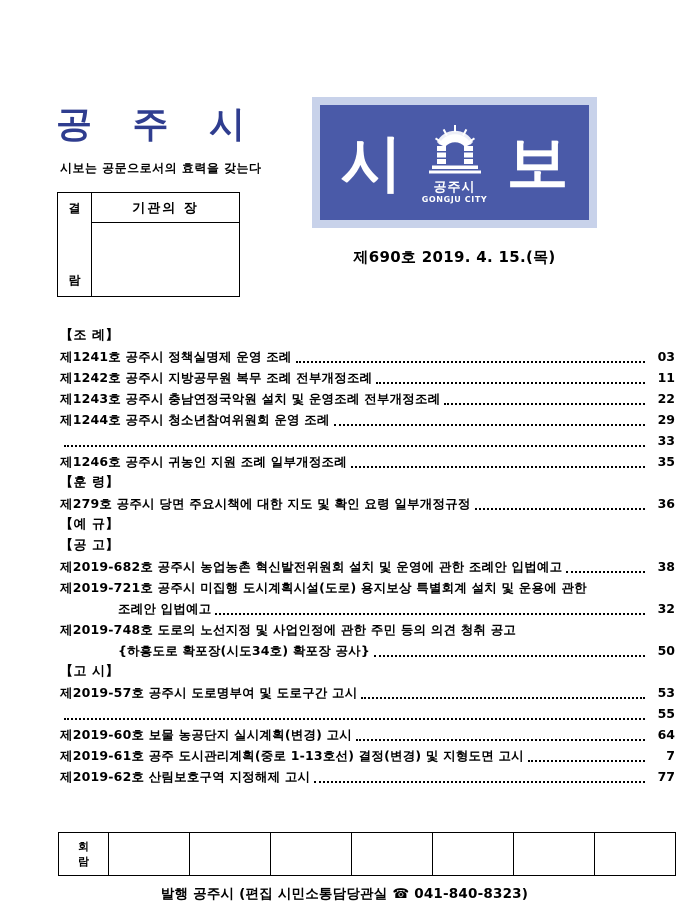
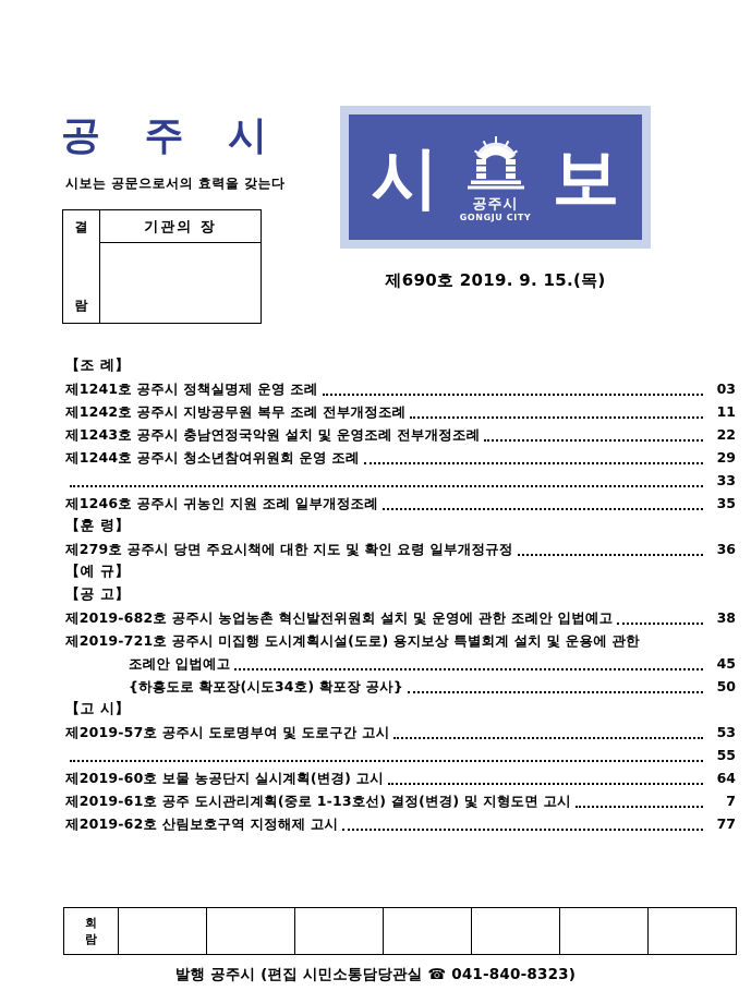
  공 주 시
  시보는 공문으로서의 효력을 갖는다
  결
  람
  기관의 장
  시
  공주시
  GONGJU CITY
  보
- 제690호 2019. 4. 15.(목)
+ 제690호 2019. 9. 15.(목)
  【조 례】
  제1241호 공주시 정책실명제 운영 조례
  03
  제1242호 공주시 지방공무원 복무 조례 전부개정조례
  11
  제1243호 공주시 충남연정국악원 설치 및 운영조례 전부개정조례
  22
  제1244호 공주시 청소년참여위원회 운영 조례
  29
  33
  제1246호 공주시 귀농인 지원 조례 일부개정조례
  35
  【훈 령】
  제279호 공주시 당면 주요시책에 대한 지도 및 확인 요령 일부개정규정
  36
  【예 규】
  【공 고】
  제2019-682호 공주시 농업농촌 혁신발전위원회 설치 및 운영에 관한 조례안 입법예고
  38
  제2019-721호 공주시 미집행 도시계획시설(도로) 용지보상 특별회계 설치 및 운용에 관한
  조례안 입법예고
- 32
+ 45
- 제2019-748호 도로의 노선지정 및 사업인정에 관한 주민 등의 의견 청취 공고
  {하흥도로 확포장(시도34호) 확포장 공사}
  50
  【고 시】
  제2019-57호 공주시 도로명부여 및 도로구간 고시
  53
  55
  제2019-60호 보물 농공단지 실시계획(변경) 고시
  64
  제2019-61호 공주 도시관리계획(중로 1-13호선) 결정(변경) 및 지형도면 고시
  7
  제2019-62호 산림보호구역 지정해제 고시
  77
  회
  람
  발행 공주시 (편집 시민소통담당관실 ☎ 041-840-8323)
